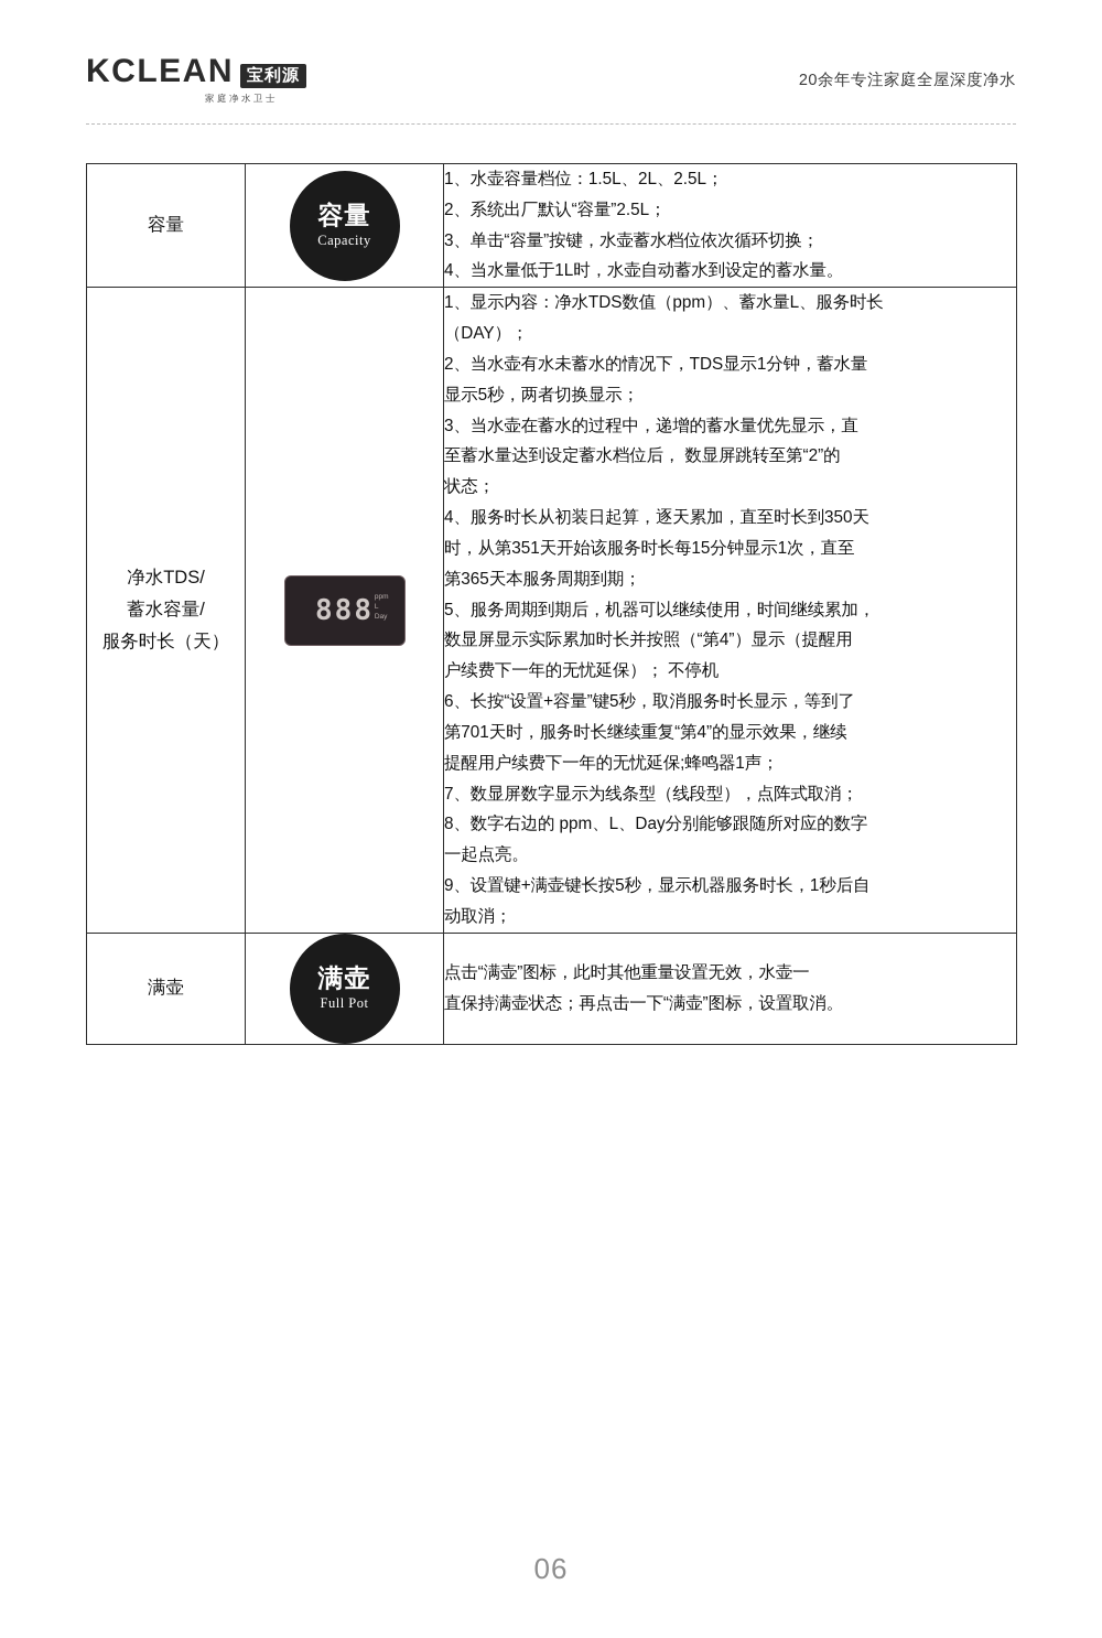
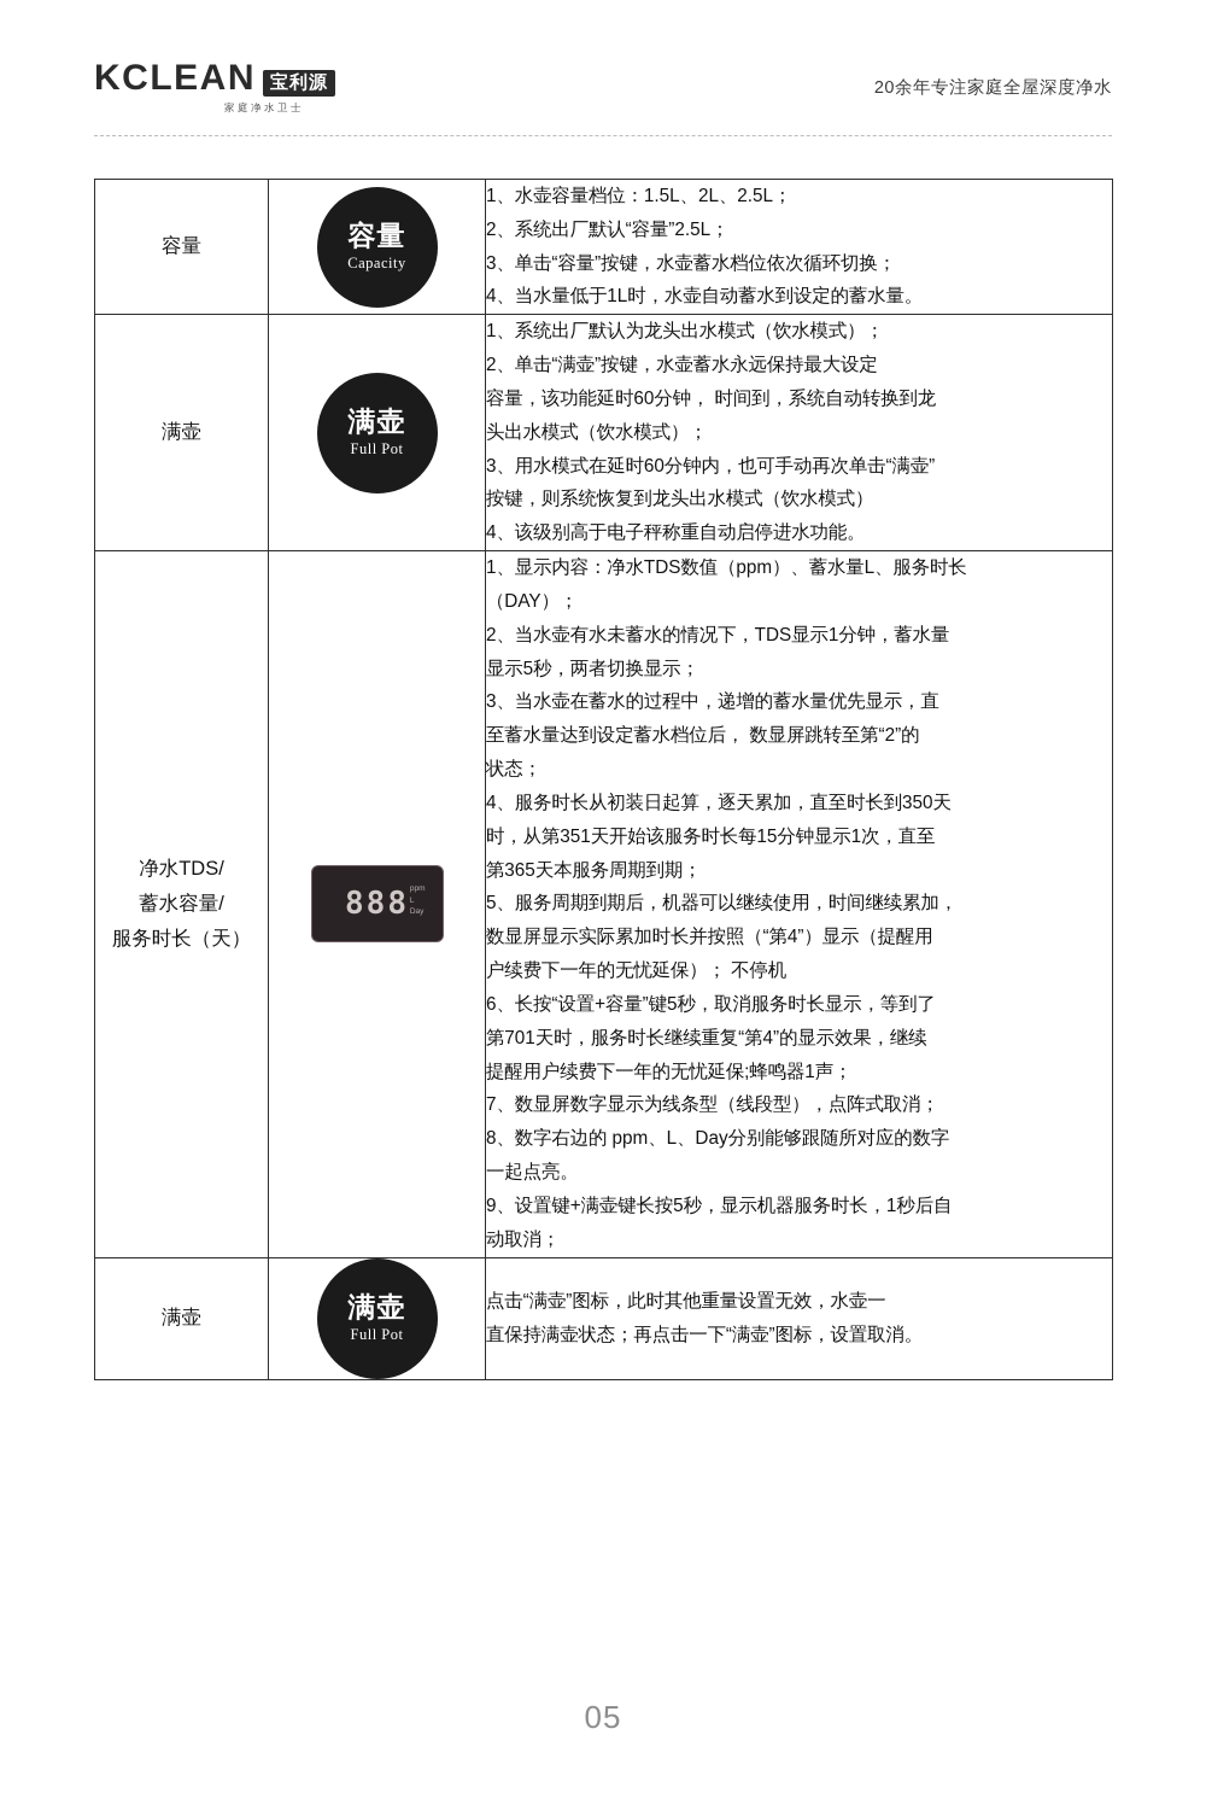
  KCLEAN
  宝利源
  家庭净水卫士
  20余年专注家庭全屋深度净水
  容量	容量 Capacity	1、水壶容量档位：1.5L、2L、2.5L；2、系统出厂默认“容量”2.5L；3、单击“容量”按键，水壶蓄水档位依次循环切换；4、当水量低于1L时，水壶自动蓄水到设定的蓄水量。
+ 满壶	满壶 Full Pot	1、系统出厂默认为龙头出水模式（饮水模式）；2、单击“满壶”按键，水壶蓄水永远保持最大设定容量，该功能延时60分钟， 时间到，系统自动转换到龙头出水模式（饮水模式）；3、用水模式在延时60分钟内，也可手动再次单击“满壶”按键，则系统恢复到龙头出水模式（饮水模式）4、该级别高于电子秤称重自动启停进水功能。
  净水TDS/蓄水容量/服务时长（天）	888	1、显示内容：净水TDS数值（ppm）、蓄水量L、服务时长（DAY）；2、当水壶有水未蓄水的情况下，TDS显示1分钟，蓄水量显示5秒，两者切换显示；3、当水壶在蓄水的过程中，递增的蓄水量优先显示，直至蓄水量达到设定蓄水档位后， 数显屏跳转至第“2”的状态；4、服务时长从初装日起算，逐天累加，直至时长到350天时，从第351天开始该服务时长每15分钟显示1次，直至第365天本服务周期到期；5、服务周期到期后，机器可以继续使用，时间继续累加，数显屏显示实际累加时长并按照（“第4”）显示（提醒用户续费下一年的无忧延保）； 不停机6、长按“设置+容量”键5秒，取消服务时长显示，等到了第701天时，服务时长继续重复“第4”的显示效果，继续提醒用户续费下一年的无忧延保;蜂鸣器1声；7、数显屏数字显示为线条型（线段型），点阵式取消；8、数字右边的 ppm、L、Day分别能够跟随所对应的数字一起点亮。9、设置键+满壶键长按5秒，显示机器服务时长，1秒后自动取消；
  满壶	满壶 Full Pot	点击“满壶”图标，此时其他重量设置无效，水壶一直保持满壶状态；再点击一下“满壶”图标，设置取消。
- 06
+ 05
